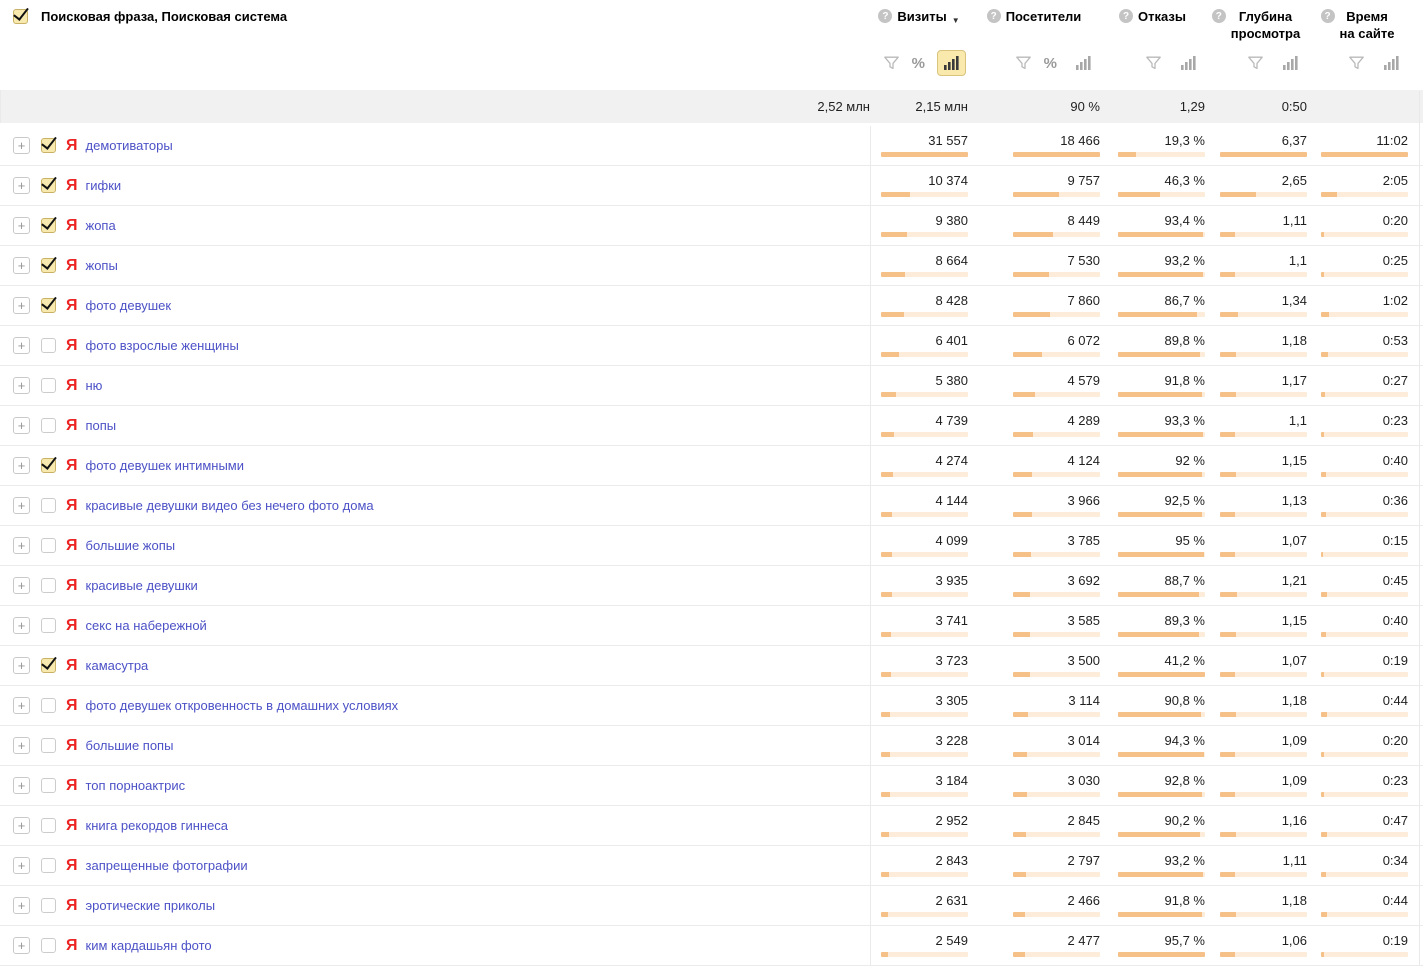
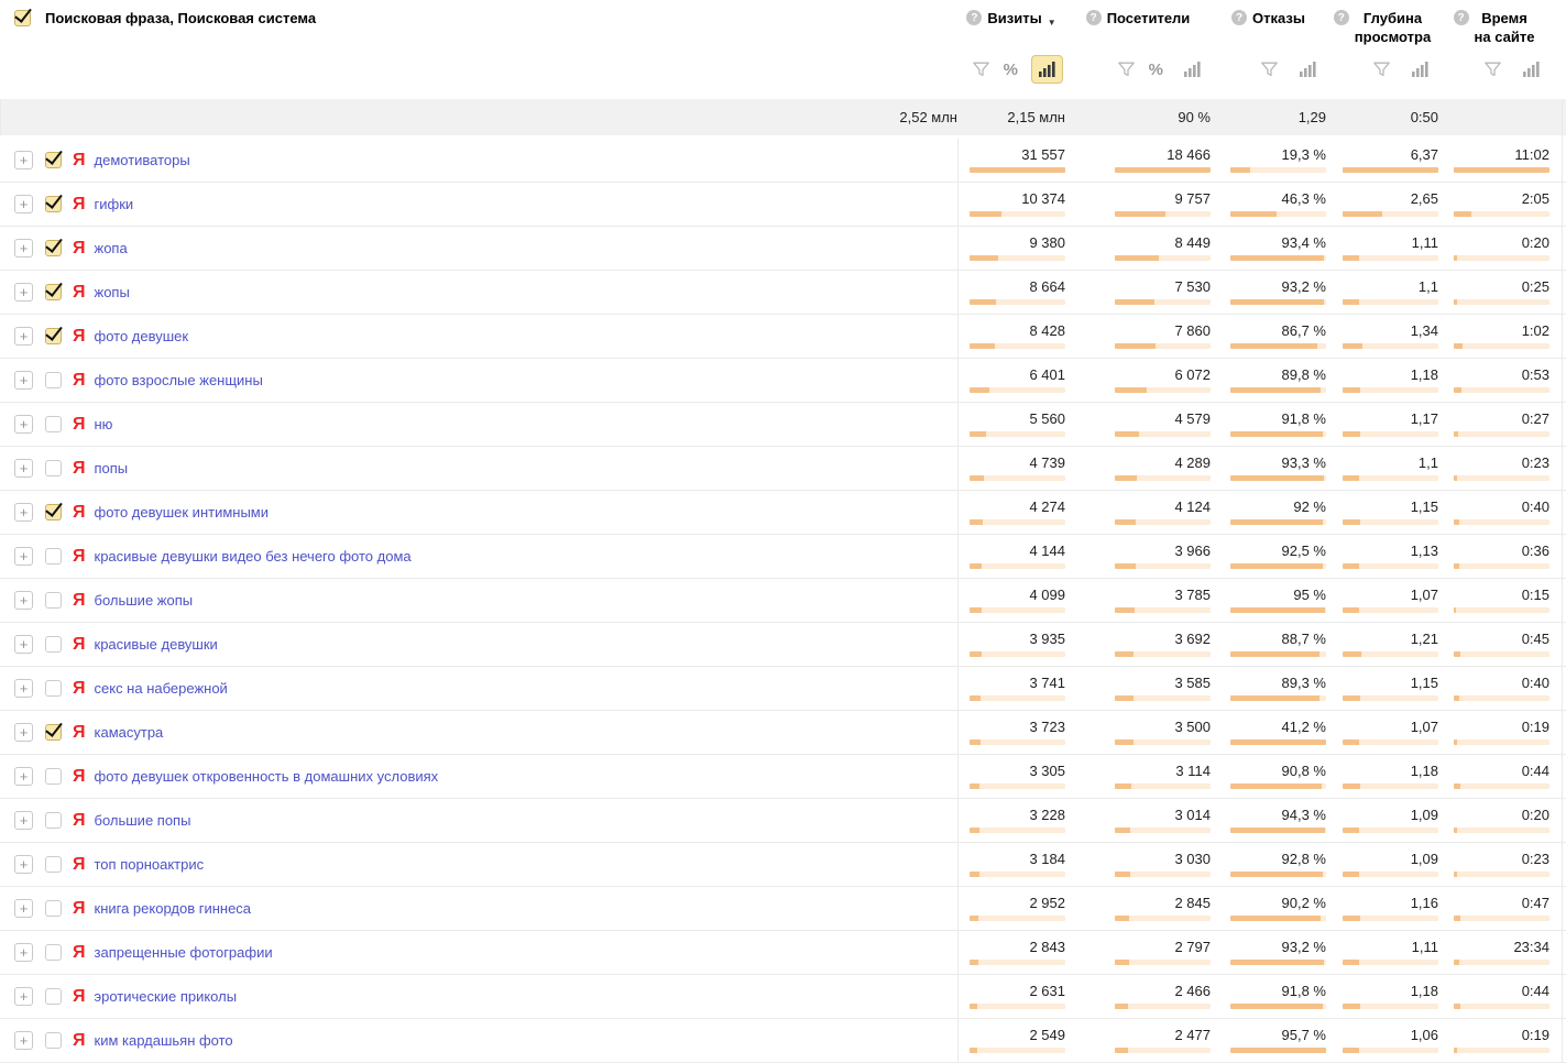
  Поисковая фраза, Поисковая система
  ?
  Визиты
  ▼
  %
  ?
  Посетители
  %
  ?
  Отказы
  ?
  Глубина
  просмотра
  ?
  Время
  на сайте
  2,52 млн
  2,15 млн
  90 %
  1,29
  0:50
  +
  Я
  демотиваторы
  31 557
  18 466
  19,3 %
  6,37
  11:02
  +
  Я
  гифки
  10 374
  9 757
  46,3 %
  2,65
  2:05
  +
  Я
  жопа
  9 380
  8 449
  93,4 %
  1,11
  0:20
  +
  Я
  жопы
  8 664
  7 530
  93,2 %
  1,1
  0:25
  +
  Я
  фото девушек
  8 428
  7 860
  86,7 %
  1,34
  1:02
  +
  Я
  фото взрослые женщины
  6 401
  6 072
  89,8 %
  1,18
  0:53
  +
  Я
  ню
- 5 380
+ 5 560
  4 579
  91,8 %
  1,17
  0:27
  +
  Я
  попы
  4 739
  4 289
  93,3 %
  1,1
  0:23
  +
  Я
  фото девушек интимными
  4 274
  4 124
  92 %
  1,15
  0:40
  +
  Я
  красивые девушки видео без нечего фото дома
  4 144
  3 966
  92,5 %
  1,13
  0:36
  +
  Я
  большие жопы
  4 099
  3 785
  95 %
  1,07
  0:15
  +
  Я
  красивые девушки
  3 935
  3 692
  88,7 %
  1,21
  0:45
  +
  Я
  секс на набережной
  3 741
  3 585
  89,3 %
  1,15
  0:40
  +
  Я
  камасутра
  3 723
  3 500
  41,2 %
  1,07
  0:19
  +
  Я
  фото девушек откровенность в домашних условиях
  3 305
  3 114
  90,8 %
  1,18
  0:44
  +
  Я
  большие попы
  3 228
  3 014
  94,3 %
  1,09
  0:20
  +
  Я
  топ порноактрис
  3 184
  3 030
  92,8 %
  1,09
  0:23
  +
  Я
  книга рекордов гиннеса
  2 952
  2 845
  90,2 %
  1,16
  0:47
  +
  Я
  запрещенные фотографии
  2 843
  2 797
  93,2 %
  1,11
- 0:34
+ 23:34
  +
  Я
  эротические приколы
  2 631
  2 466
  91,8 %
  1,18
  0:44
  +
  Я
  ким кардашьян фото
  2 549
  2 477
  95,7 %
  1,06
  0:19
